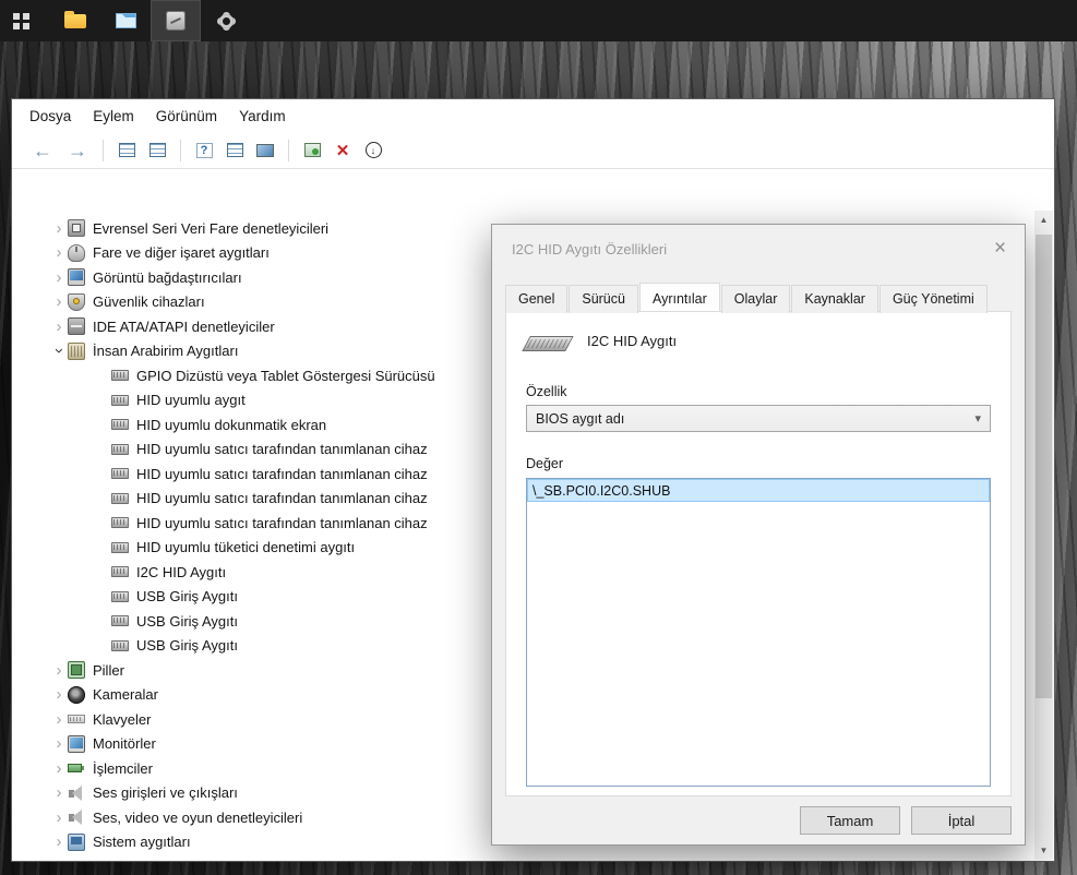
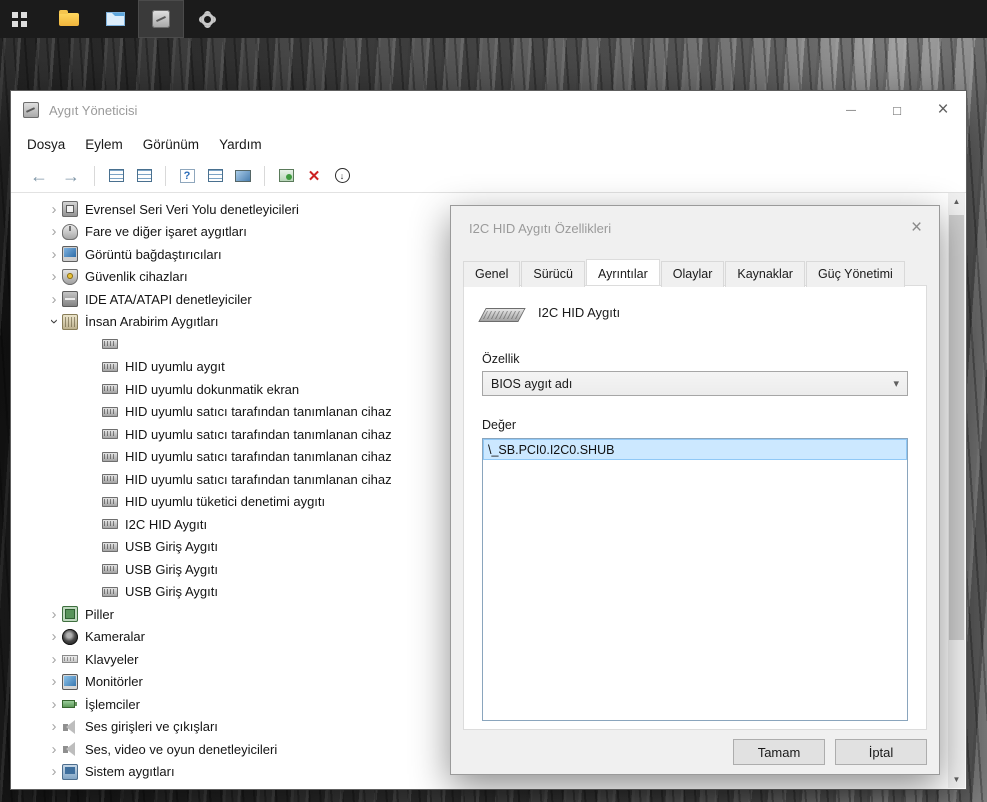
+ Aygıt Yöneticisi
  Dosya
  Eylem
  Görünüm
  Yardım
  ←
  →
  ?
  ✕
  ↓
- Evrensel Seri Veri Fare denetleyicileri
+ Evrensel Seri Veri Yolu denetleyicileri
  Fare ve diğer işaret aygıtları
  Görüntü bağdaştırıcıları
  Güvenlik cihazları
  IDE ATA/ATAPI denetleyiciler
  İnsan Arabirim Aygıtları
- GPIO Dizüstü veya Tablet Göstergesi Sürücüsü
  HID uyumlu aygıt
  HID uyumlu dokunmatik ekran
  HID uyumlu satıcı tarafından tanımlanan cihaz
  HID uyumlu satıcı tarafından tanımlanan cihaz
  HID uyumlu satıcı tarafından tanımlanan cihaz
  HID uyumlu satıcı tarafından tanımlanan cihaz
  HID uyumlu tüketici denetimi aygıtı
  I2C HID Aygıtı
  USB Giriş Aygıtı
  USB Giriş Aygıtı
  USB Giriş Aygıtı
  Piller
  Kameralar
  Klavyeler
  Monitörler
  İşlemciler
  Ses girişleri ve çıkışları
  Ses, video ve oyun denetleyicileri
  Sistem aygıtları
  ▲
  ▼
  I2C HID Aygıtı Özellikleri
  ×
  Genel
  Sürücü
  Ayrıntılar
  Olaylar
  Kaynaklar
  Güç Yönetimi
  I2C HID Aygıtı
  Özellik
  BIOS aygıt adı
  ▾
  Değer
  \_SB.PCI0.I2C0.SHUB
  Tamam
  İptal
